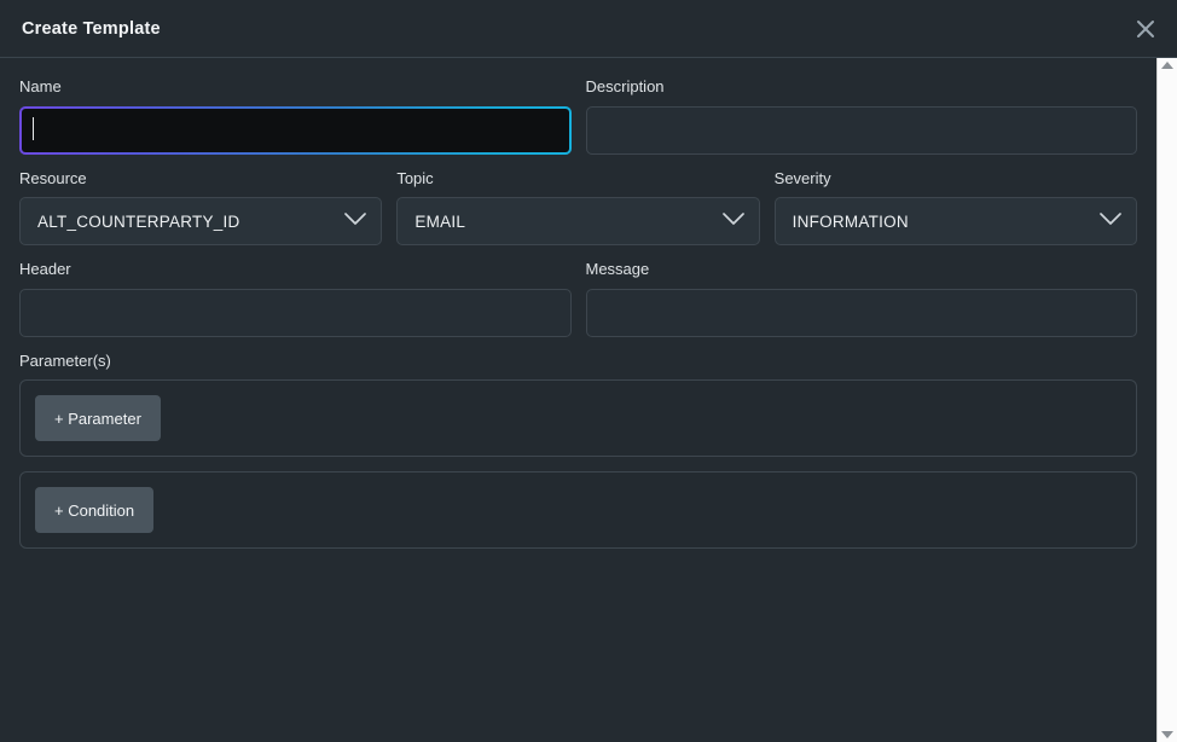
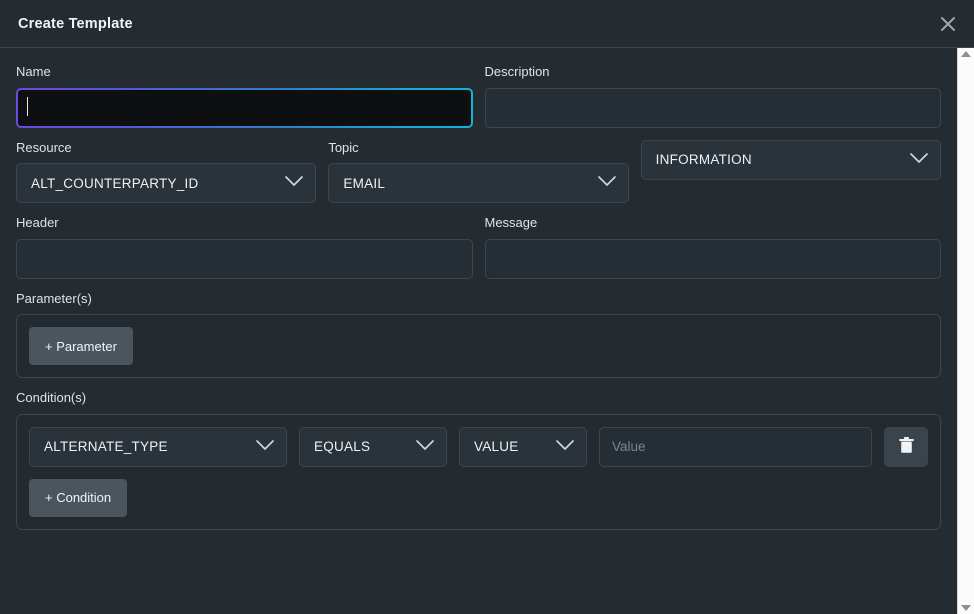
  Create Template
  Name
  Description
  Resource
  ALT_COUNTERPARTY_ID
  Topic
  EMAIL
- Severity
  INFORMATION
  Header
  Message
  Parameter(s)
  + Parameter
+ Condition(s)
+ ALTERNATE_TYPE
+ EQUALS
+ VALUE
+ Value
  + Condition
